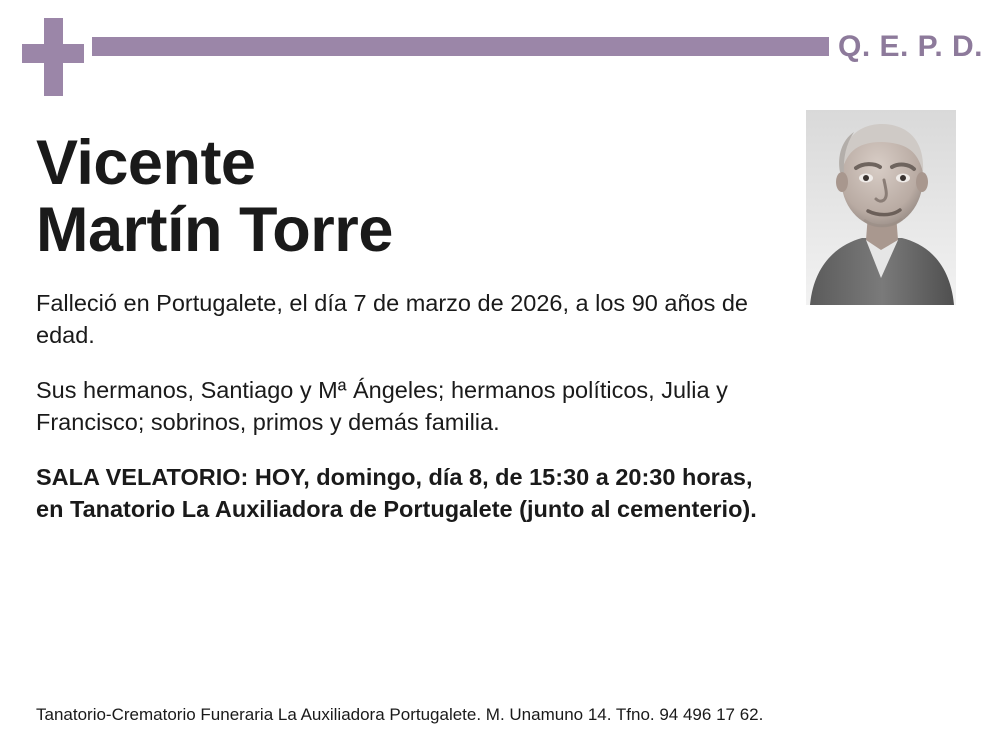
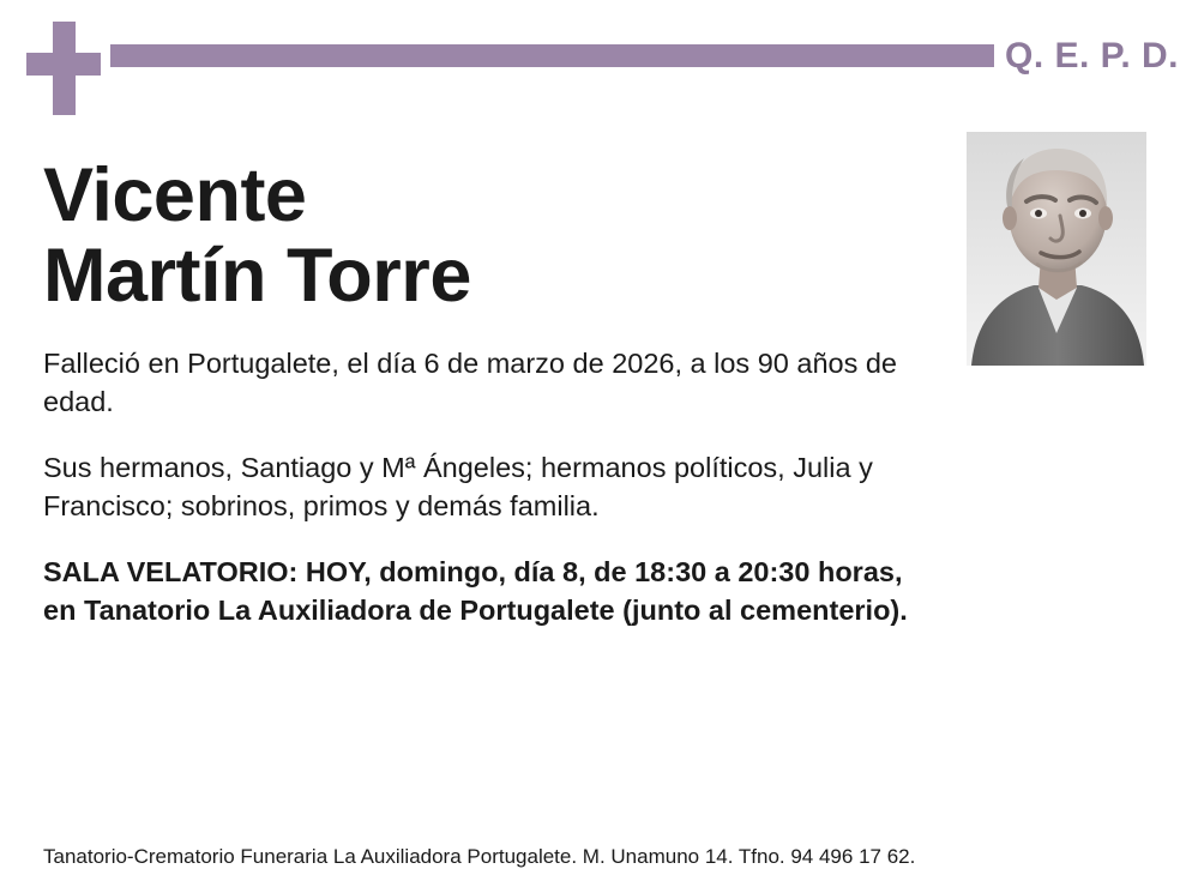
  Q. E. P. D.
  Vicente
  Martín Torre
- Falleció en Portugalete, el día 7 de marzo de 2026, a los 90 años de edad.
+ Falleció en Portugalete, el día 6 de marzo de 2026, a los 90 años de edad.
  Sus hermanos, Santiago y Mª Ángeles; hermanos políticos, Julia y Francisco; sobrinos, primos y demás familia.
- SALA VELATORIO: HOY, domingo, día 8, de 15:30 a 20:30 horas, en Tanatorio La Auxiliadora de Portugalete (junto al cementerio).
+ SALA VELATORIO: HOY, domingo, día 8, de 18:30 a 20:30 horas, en Tanatorio La Auxiliadora de Portugalete (junto al cementerio).
  Tanatorio-Crematorio Funeraria La Auxiliadora Portugalete. M. Unamuno 14. Tfno. 94 496 17 62.
